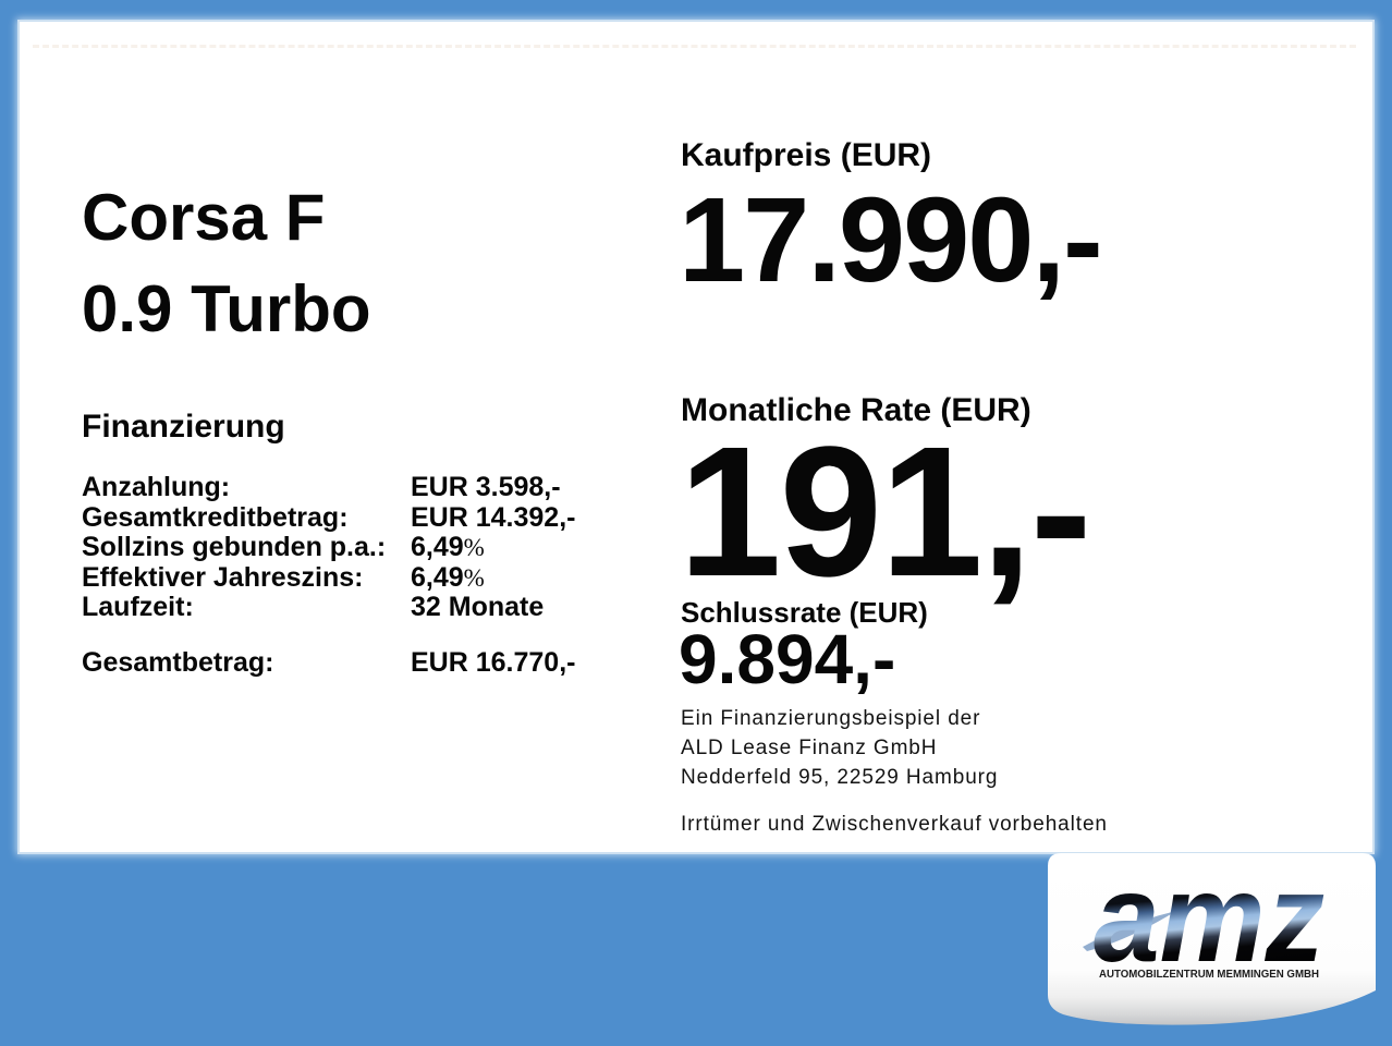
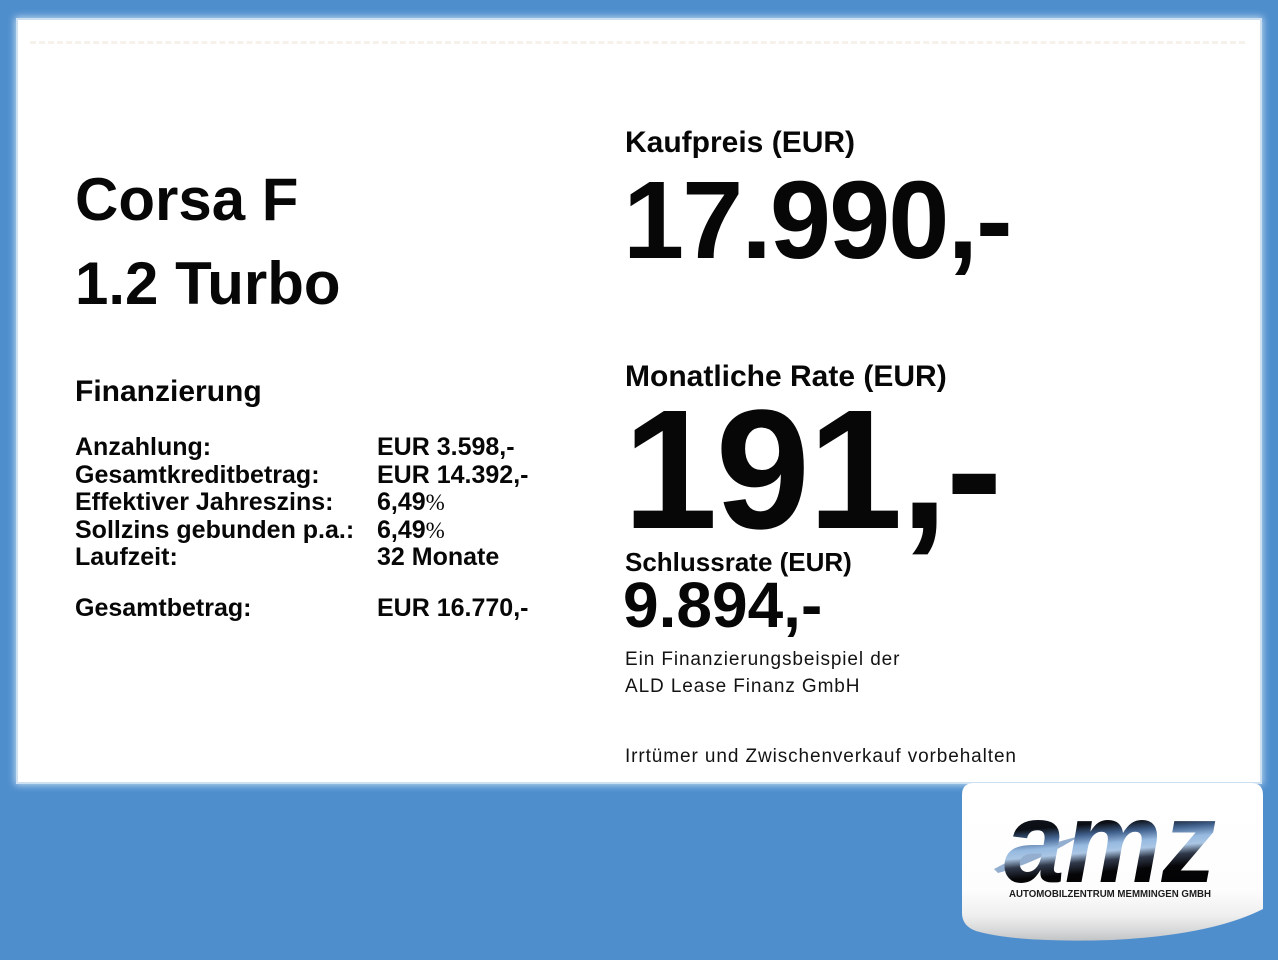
  Corsa F
- 0.9 Turbo
+ 1.2 Turbo
  Finanzierung
  Anzahlung:
  EUR 3.598,-
  Gesamtkreditbetrag:
  EUR 14.392,-
- Sollzins gebunden p.a.:
+ Effektiver Jahreszins:
  6,49%
- Effektiver Jahreszins:
+ Sollzins gebunden p.a.:
  6,49%
  Laufzeit:
  32 Monate
  Gesamtbetrag:
  EUR 16.770,-
  Kaufpreis (EUR)
  17.990,-
  Monatliche Rate (EUR)
  191,-
  Schlussrate (EUR)
  9.894,-
  Ein Finanzierungsbeispiel der
  ALD Lease Finanz GmbH
- Nedderfeld 95, 22529 Hamburg
  Irrtümer und Zwischenverkauf vorbehalten
  amz
  AUTOMOBILZENTRUM MEMMINGEN GMBH
